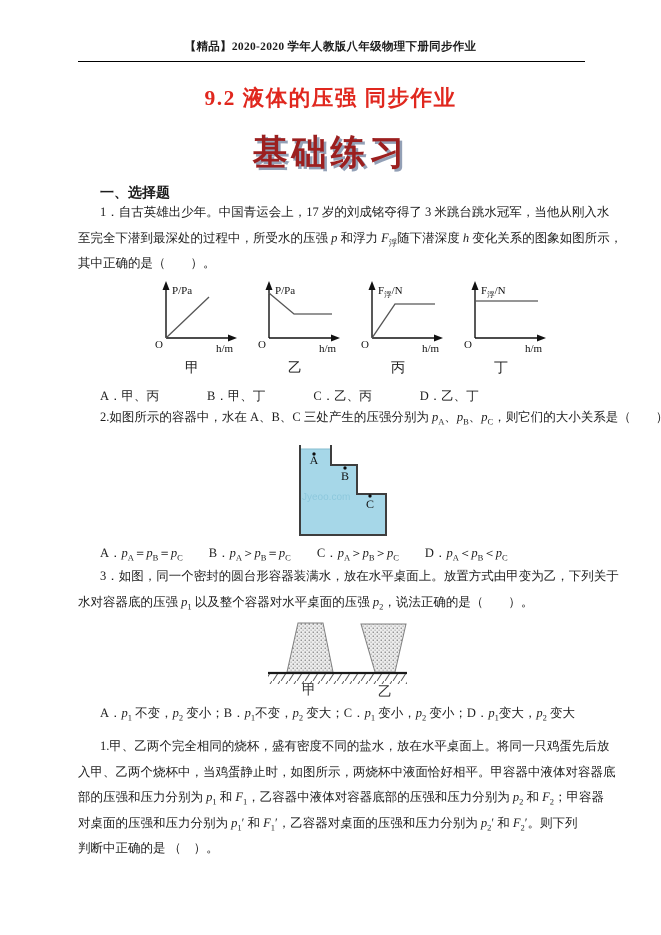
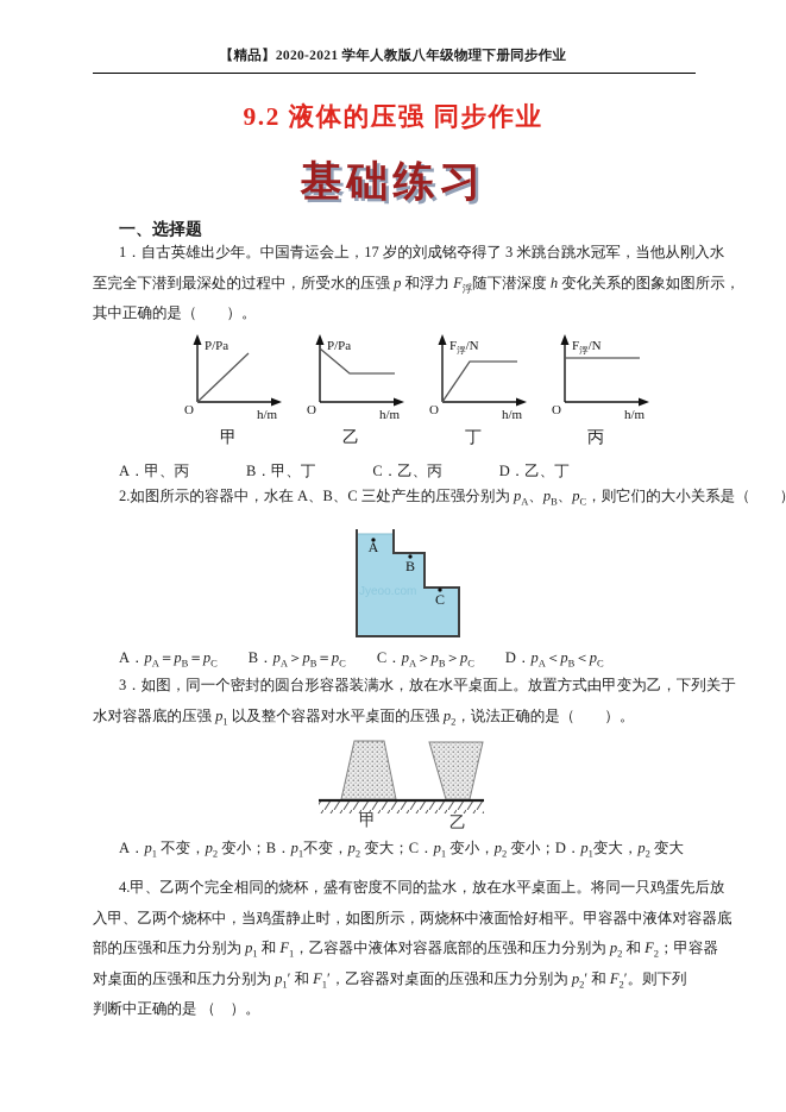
- 【精品】2020-2020 学年人教版八年级物理下册同步作业
+ 【精品】2020-2021 学年人教版八年级物理下册同步作业
  9.2 液体的压强 同步作业
  基础练习
  一、选择题
  1．自古英雄出少年。中国青运会上，17 岁的刘成铭夺得了 3 米跳台跳水冠军，当他从刚入水
  至完全下潜到最深处的过程中，所受水的压强 p 和浮力 F浮随下潜深度 h 变化关系的图象如图所示，
  其中正确的是（ ）。
  O
  P/Pa
  h/m
  甲
  O
  P/Pa
  h/m
  乙
  O
  F浮/N
  h/m
- 丙
+ 丁
  O
  F浮/N
  h/m
- 丁
+ 丙
  A．甲、丙
  B．甲、丁
  C．乙、丙
  D．乙、丁
  2.如图所示的容器中，水在 A、B、C 三处产生的压强分别为 pA、pB、pC，则它们的大小关系是（
  Jyeoo.com
  A
  B
  C
  A．pA＝pB＝pC
  B．pA＞pB＝pC
  C．pA＞pB＞pC
  D．pA＜pB＜pC
  3．如图，同一个密封的圆台形容器装满水，放在水平桌面上。放置方式由甲变为乙，下列关于
  水对容器底的压强 p1 以及整个容器对水平桌面的压强 p2，说法正确的是（ ）。
  甲
  乙
  A．p1 不变，p2 变小；B．p1不变，p2 变大；C．p1 变小，p2 变小；D．p1变大，p2 变大
- 1.甲、乙两个完全相同的烧杯，盛有密度不同的盐水，放在水平桌面上。将同一只鸡蛋先后放
+ 4.甲、乙两个完全相同的烧杯，盛有密度不同的盐水，放在水平桌面上。将同一只鸡蛋先后放
  入甲、乙两个烧杯中，当鸡蛋静止时，如图所示，两烧杯中液面恰好相平。甲容器中液体对容器底
  部的压强和压力分别为 p1 和 F1，乙容器中液体对容器底部的压强和压力分别为 p2 和 F2；甲容器
  对桌面的压强和压力分别为 p1′ 和 F1′，乙容器对桌面的压强和压力分别为 p2′ 和 F2′。则下列
  判断中正确的是 （ ）。
